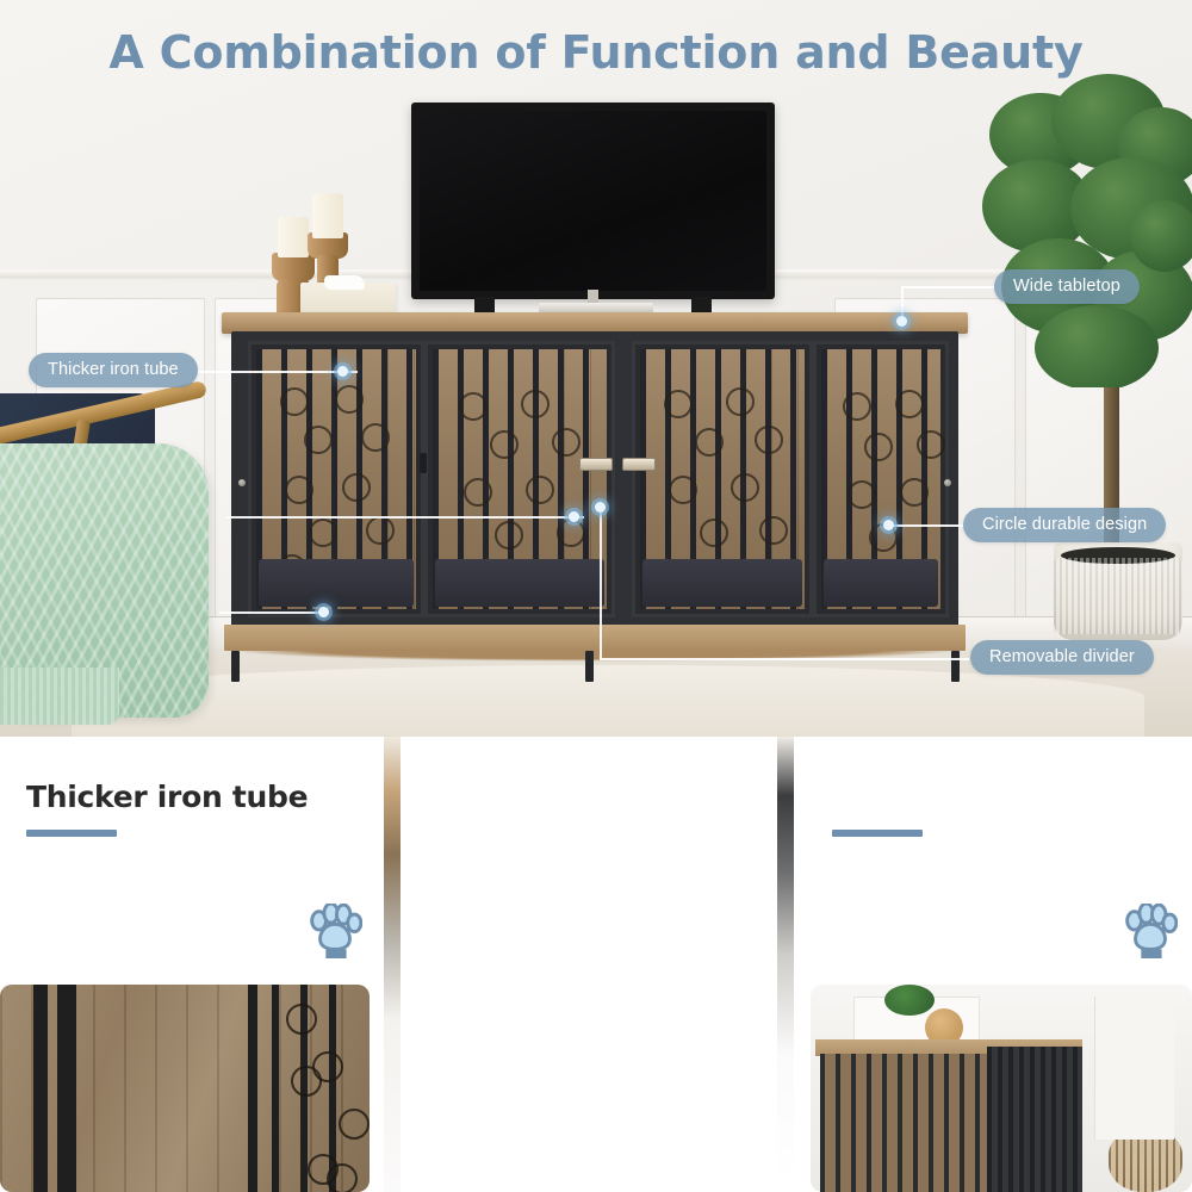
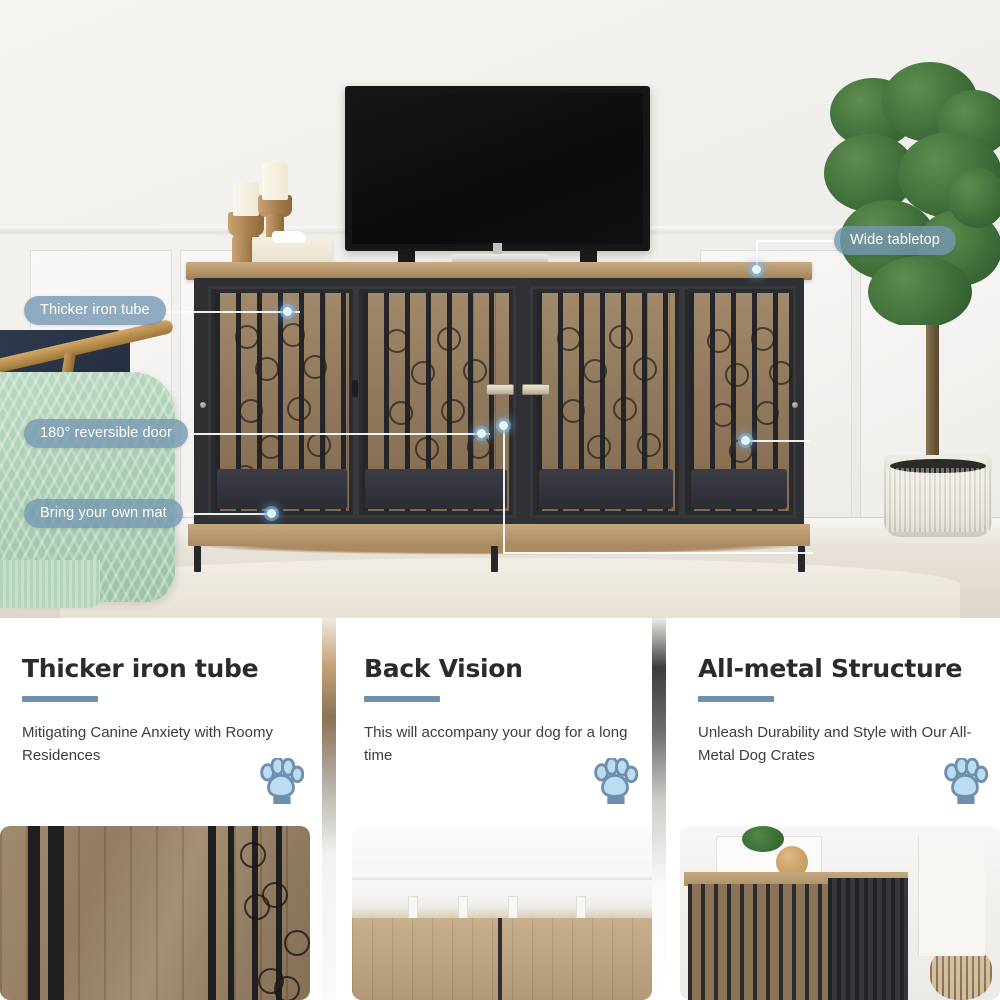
  Thicker iron tube
+ 180° reversible door
+ Bring your own mat
  Wide tabletop
- Circle durable design
- Removable divider
- A Combination of Function and Beauty
  Thicker iron tube
+ Mitigating Canine Anxiety with Roomy Residences
+ Back Vision
+ This will accompany your dog for a long time
+ All-metal Structure
+ Unleash Durability and Style with Our All-Metal Dog Crates
